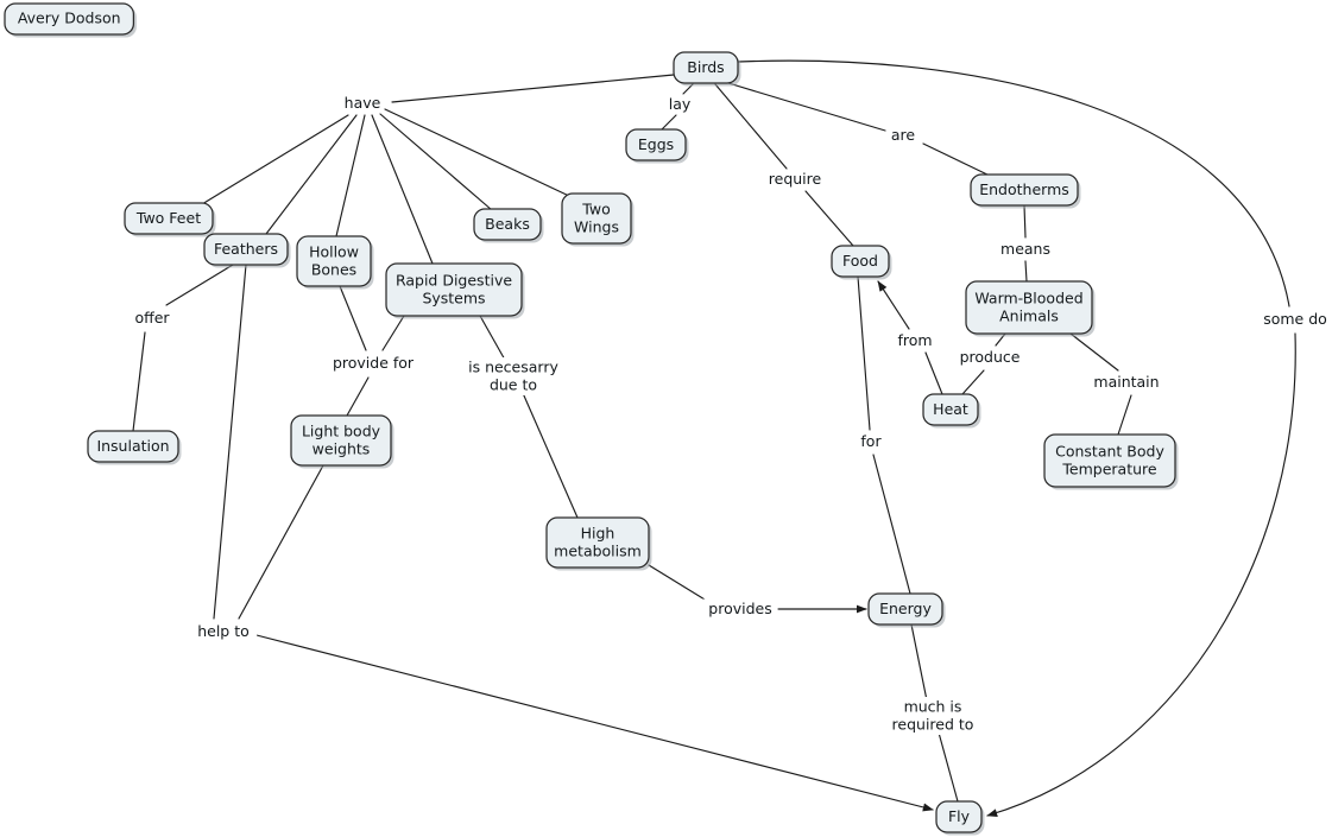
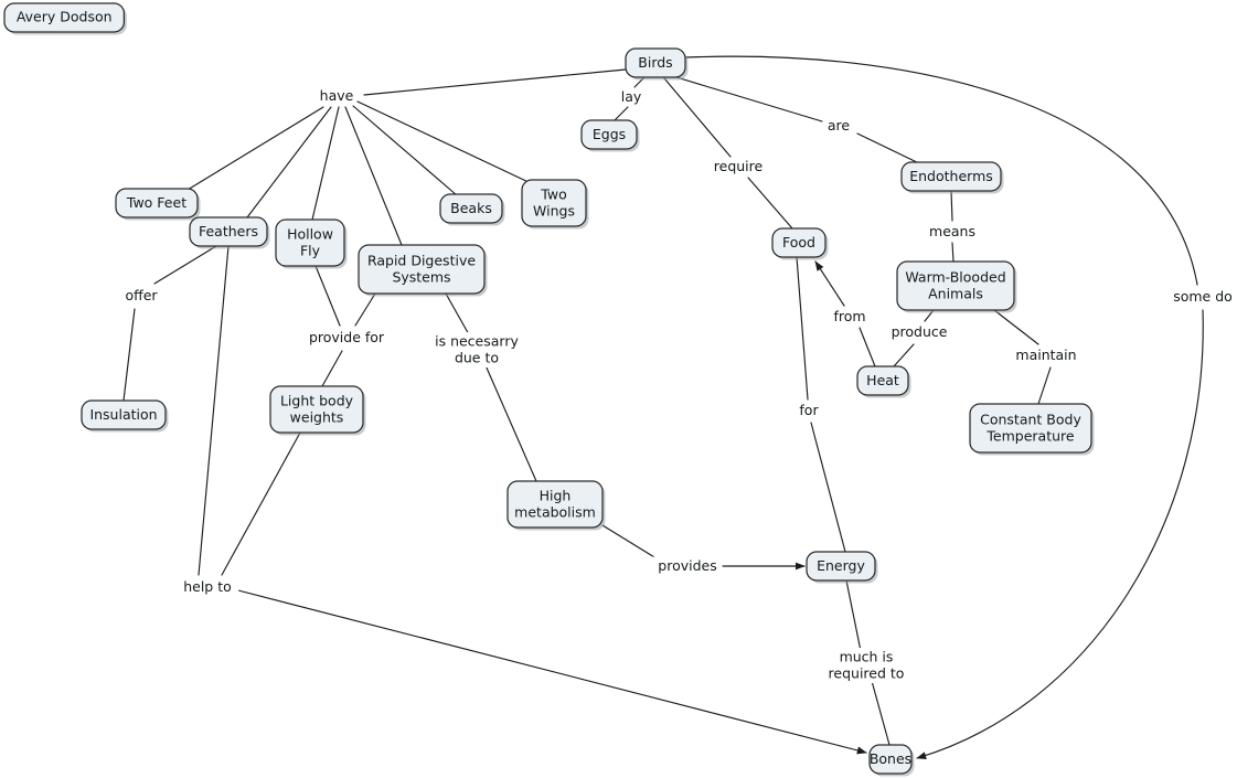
  Birds
  Eggs
  Two Feet
  Feathers
- Hollow Bones
+ Hollow Fly
  Rapid Digestive Systems
  Beaks
  Two Wings
  Insulation
  Light body weights
  High metabolism
  Food
  Endotherms
  Warm-Blooded Animals
  Heat
  Constant Body Temperature
  Energy
- Fly
+ Bones
  have
  lay
  require
  are
  some do
  offer
  provide for
  is necesarry due to
  help to
  provides
  means
  from
  produce
  maintain
  for
  much is required to
  Avery Dodson
